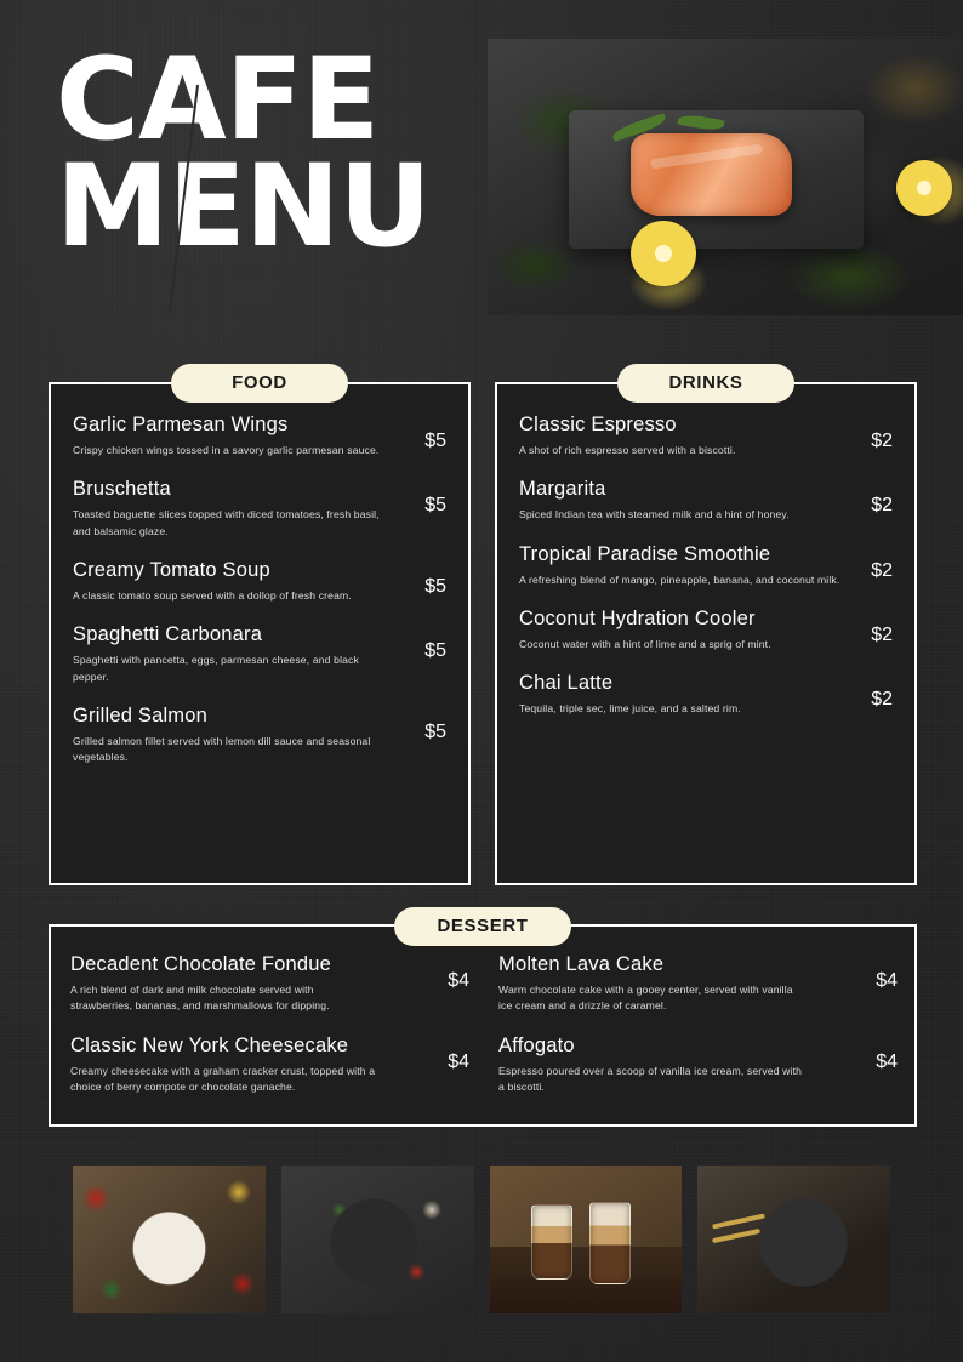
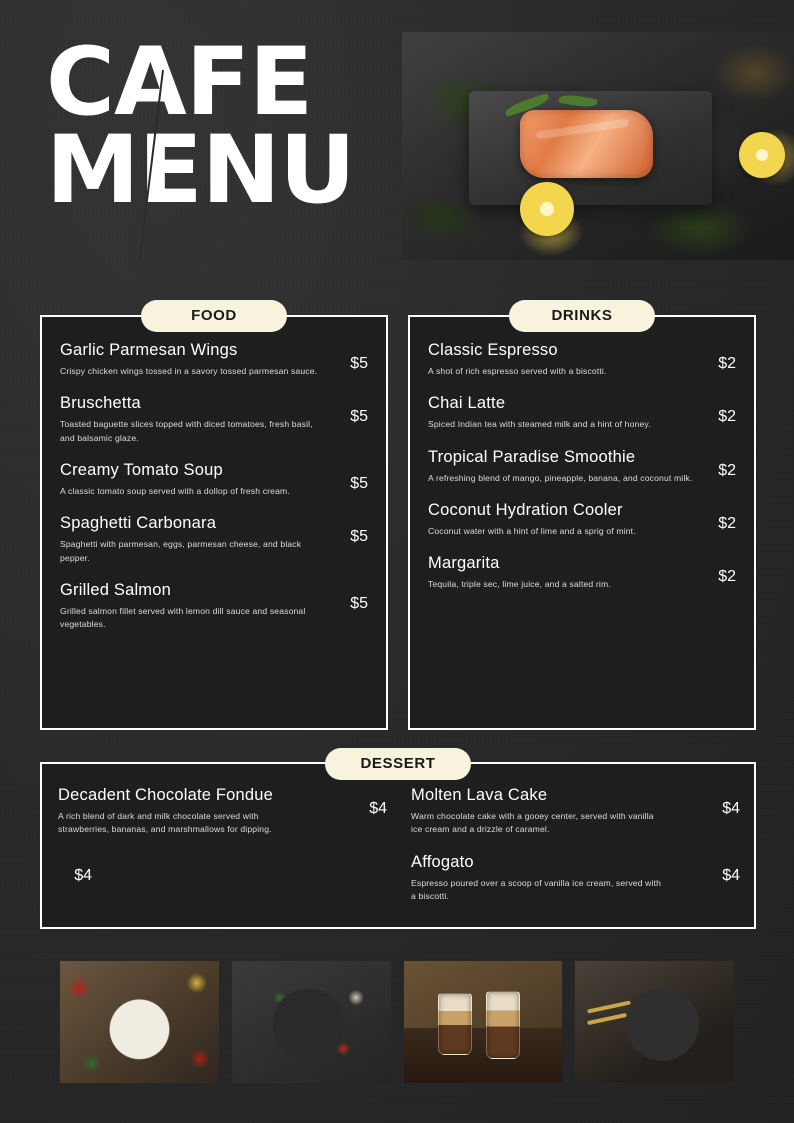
  CAFE
  MENU
  FOOD
  Garlic Parmesan Wings
- Crispy chicken wings tossed in a savory garlic parmesan sauce.
+ Crispy chicken wings tossed in a savory tossed parmesan sauce.
  $5
  Bruschetta
  Toasted baguette slices topped with diced tomatoes, fresh basil, and balsamic glaze.
  $5
  Creamy Tomato Soup
  A classic tomato soup served with a dollop of fresh cream.
  $5
  Spaghetti Carbonara
- Spaghetti with pancetta, eggs, parmesan cheese, and black pepper.
+ Spaghetti with parmesan, eggs, parmesan cheese, and black pepper.
  $5
  Grilled Salmon
  Grilled salmon fillet served with lemon dill sauce and seasonal vegetables.
  $5
  DRINKS
  Classic Espresso
  A shot of rich espresso served with a biscotti.
  $2
- Margarita
+ Chai Latte
  Spiced Indian tea with steamed milk and a hint of honey.
  $2
  Tropical Paradise Smoothie
  A refreshing blend of mango, pineapple, banana, and coconut milk.
  $2
  Coconut Hydration Cooler
  Coconut water with a hint of lime and a sprig of mint.
  $2
- Chai Latte
+ Margarita
  Tequila, triple sec, lime juice, and a salted rim.
  $2
  DESSERT
  Decadent Chocolate Fondue
  A rich blend of dark and milk chocolate served with strawberries, bananas, and marshmallows for dipping.
  $4
- Classic New York Cheesecake
- Creamy cheesecake with a graham cracker crust, topped with a choice of berry compote or chocolate ganache.
  $4
  Molten Lava Cake
  Warm chocolate cake with a gooey center, served with vanilla ice cream and a drizzle of caramel.
  $4
  Affogato
  Espresso poured over a scoop of vanilla ice cream, served with a biscotti.
  $4
